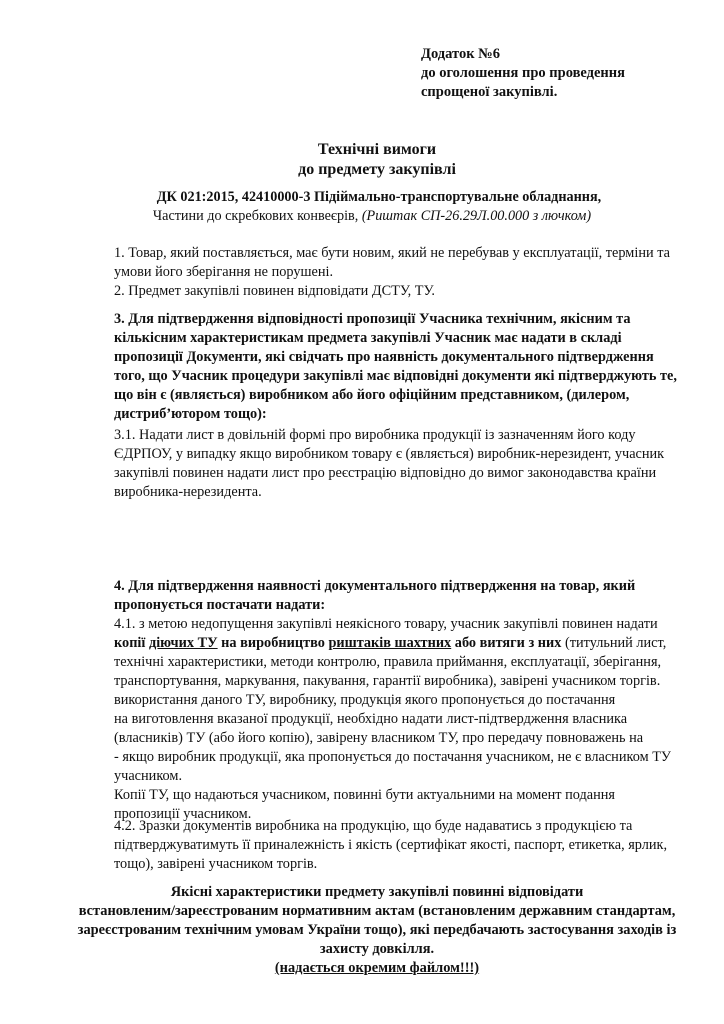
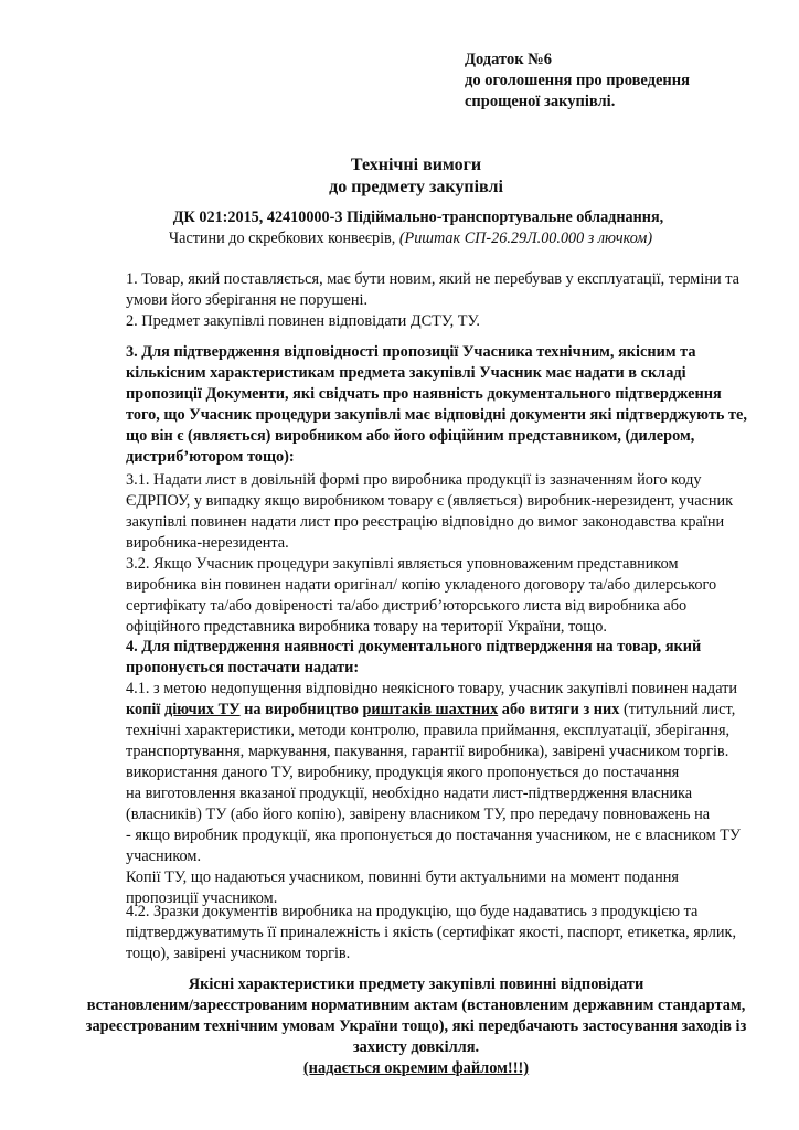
  Додаток №6
  до оголошення про проведення
  спрощеної закупівлі.
  Технічні вимоги
  до предмету закупівлі
  ДК 021:2015, 42410000-3 Підіймально-транспортувальне обладнання,
  Частини до скребкових конвеєрів, (Риштак СП-26.29Л.00.000 з лючком)
  1. Товар, який поставляється, має бути новим, який не перебував у експлуатації, терміни та
  умови його зберігання не порушені.
  2. Предмет закупівлі повинен відповідати ДСТУ, ТУ.
  3. Для підтвердження відповідності пропозиції Учасника технічним, якісним та
  кількісним характеристикам предмета закупівлі Учасник має надати в складі
  пропозиції Документи, які свідчать про наявність документального підтвердження
  того, що Учасник процедури закупівлі має відповідні документи які підтверджують те,
  що він є (являється) виробником або його офіційним представником, (дилером,
  дистриб’ютором тощо):
  3.1. Надати лист в довільній формі про виробника продукції із зазначенням його коду
  ЄДРПОУ, у випадку якщо виробником товару є (являється) виробник-нерезидент, учасник
  закупівлі повинен надати лист про реєстрацію відповідно до вимог законодавства країни
  виробника-нерезидента.
+ 3.2. Якщо Учасник процедури закупівлі являється уповноваженим представником
+ виробника він повинен надати оригінал/ копію укладеного договору та/або дилерського
+ сертифікату та/або довіреності та/або дистриб’юторського листа від виробника або
+ офіційного представника виробника товару на території України, тощо.
  4. Для підтвердження наявності документального підтвердження на товар, який
  пропонується постачати надати:
- 4.1. з метою недопущення закупівлі неякісного товару, учасник закупівлі повинен надати
+ 4.1. з метою недопущення відповідно неякісного товару, учасник закупівлі повинен надати
  копії діючих ТУ на виробництво риштаків шахтних або витяги з них (титульний лист,
  технічні характеристики, методи контролю, правила приймання, експлуатації, зберігання,
  транспортування, маркування, пакування, гарантії виробника), завірені учасником торгів.
  використання даного ТУ, виробнику, продукція якого пропонується до постачання
  на виготовлення вказаної продукції, необхідно надати лист-підтвердження власника
  (власників) ТУ (або його копію), завірену власником ТУ, про передачу повноважень на
  - якщо виробник продукції, яка пропонується до постачання учасником, не є власником ТУ
  учасником.
  Копії ТУ, що надаються учасником, повинні бути актуальними на момент подання
  пропозиції учасником.
  4.2. Зразки документів виробника на продукцію, що буде надаватись з продукцією та
  підтверджуватимуть її приналежність і якість (сертифікат якості, паспорт, етикетка, ярлик,
  тощо), завірені учасником торгів.
  Якісні характеристики предмету закупівлі повинні відповідати
  встановленим/зареєстрованим нормативним актам (встановленим державним стандартам,
  зареєстрованим технічним умовам України тощо), які передбачають застосування заходів із
  захисту довкілля.
  (надається окремим файлом!!!)
